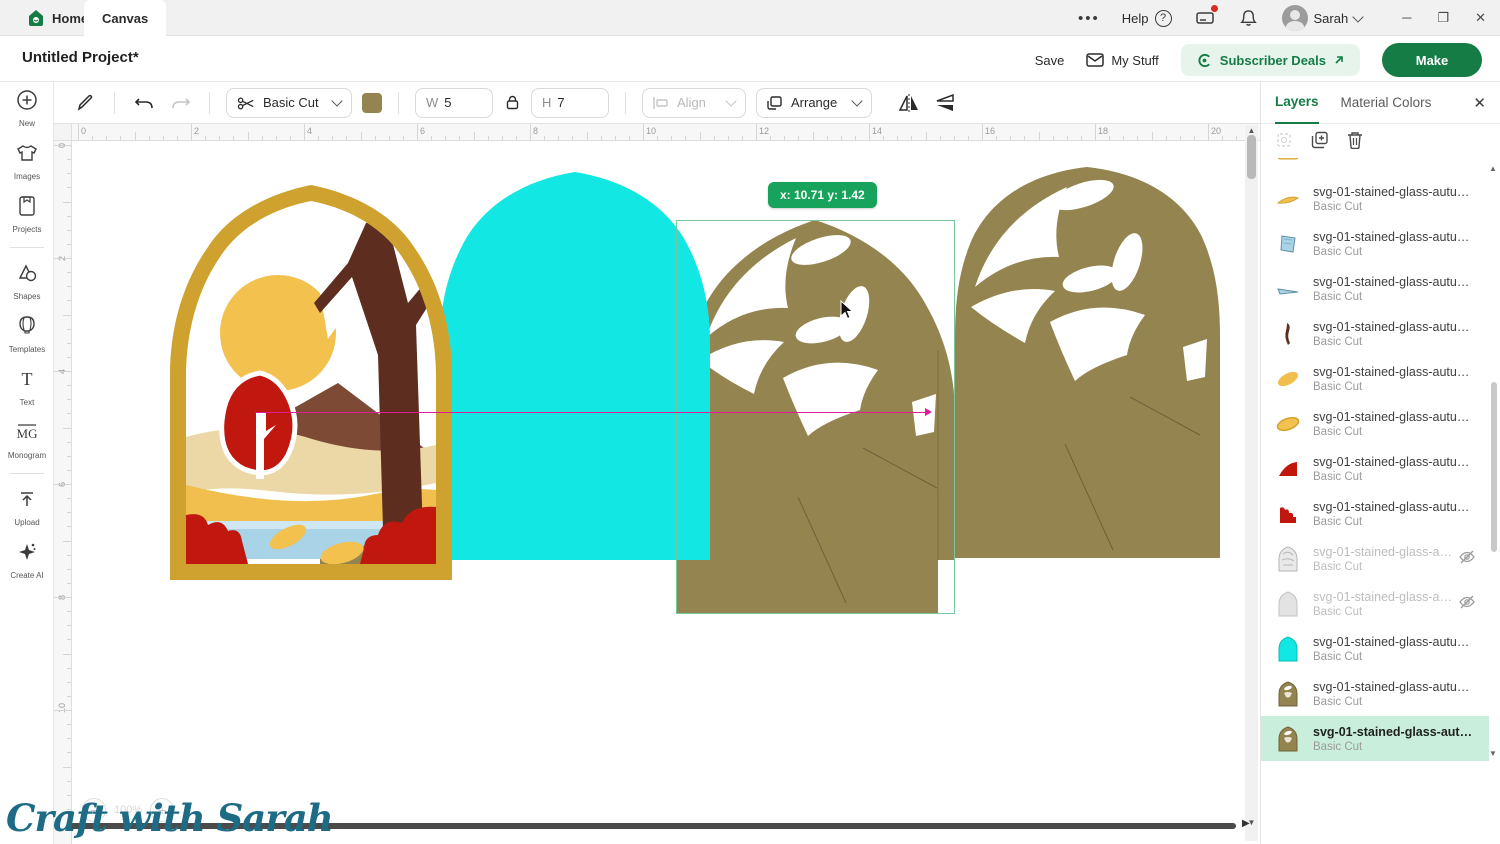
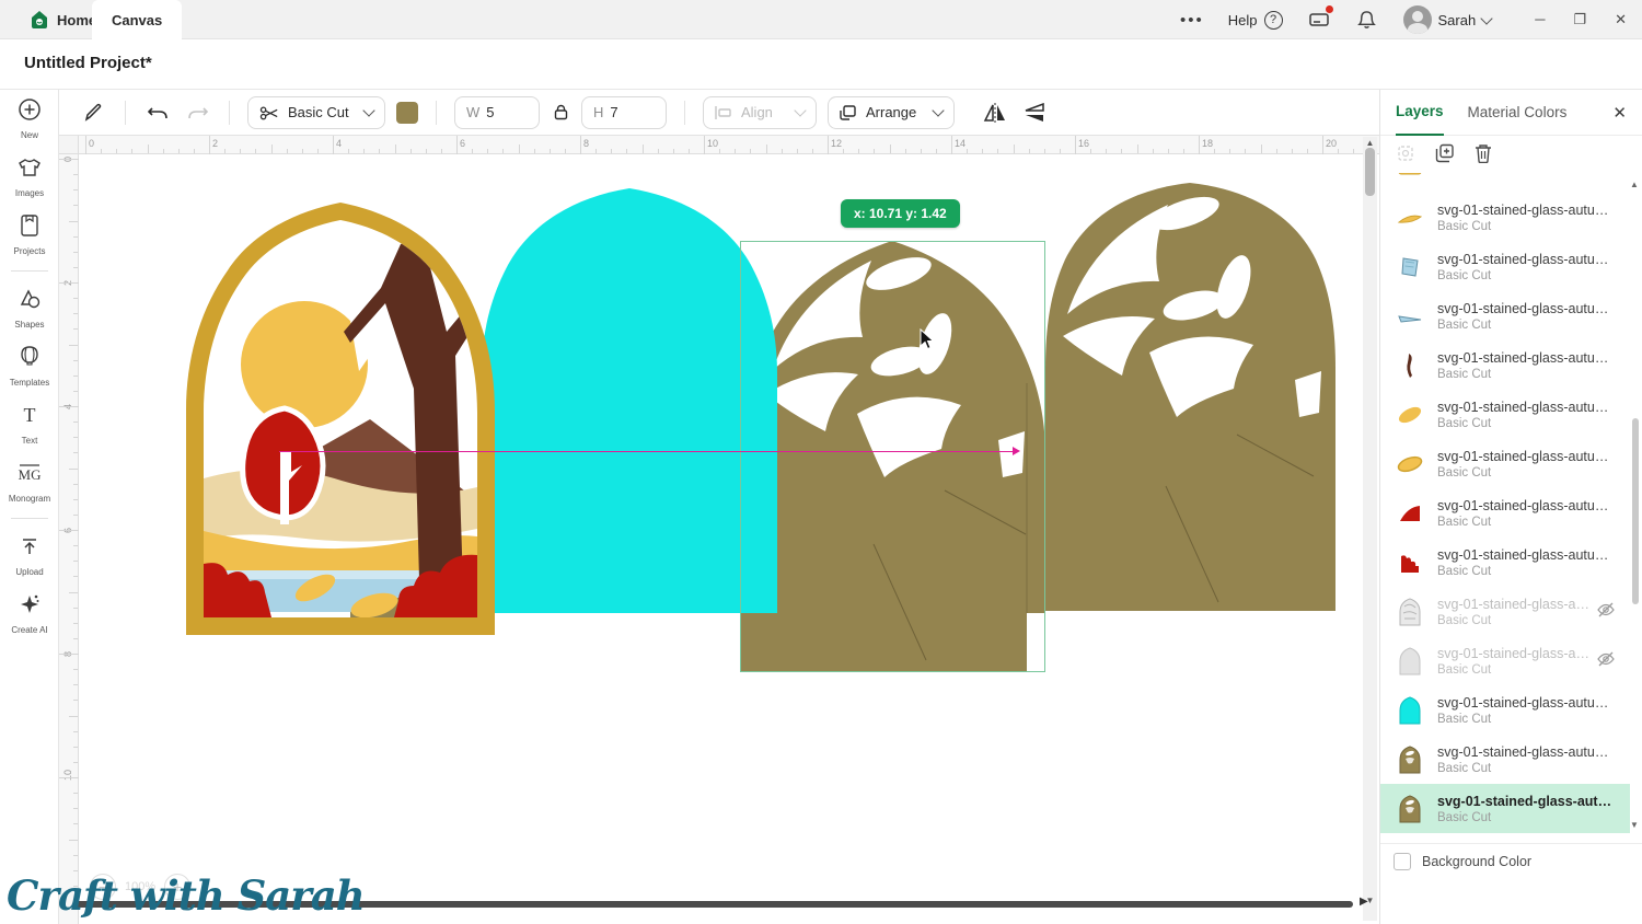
  Hom
  Canvas
  •••
  Help
  ?
  Sarah
  ─
  ❐
  ✕
  Untitled Project*
- Save
- My Stuff
- Subscriber Deals
- Make
  Basic Cut
  W
  5
  H
  7
  Align
  Arrange
  New
  Images
  Projects
  Shapes
  Templates
  T
  Text
  MG
  Monogram
  Upload
  Create AI
  x: 10.71 y: 1.42
  0
  2
  4
  6
  8
  10
  12
  14
  16
  18
  20
  ▲
  ▼
  ▶
  −
  100%
  +
  Craft with Sarah
  Layers
  Material Colors
  ✕
  svg-01-stained-glass-autu…
  Basic Cut
  svg-01-stained-glass-autu…
  Basic Cut
  svg-01-stained-glass-autu…
  Basic Cut
  svg-01-stained-glass-autu…
  Basic Cut
  svg-01-stained-glass-autu…
  Basic Cut
  svg-01-stained-glass-autu…
  Basic Cut
  svg-01-stained-glass-autu…
  Basic Cut
  svg-01-stained-glass-autu…
  Basic Cut
  svg-01-stained-glass-a…
  Basic Cut
  svg-01-stained-glass-a…
  Basic Cut
  svg-01-stained-glass-autu…
  Basic Cut
  svg-01-stained-glass-autu…
  Basic Cut
  svg-01-stained-glass-aut…
  Basic Cut
  ▲
  ▼
+ Background Color
